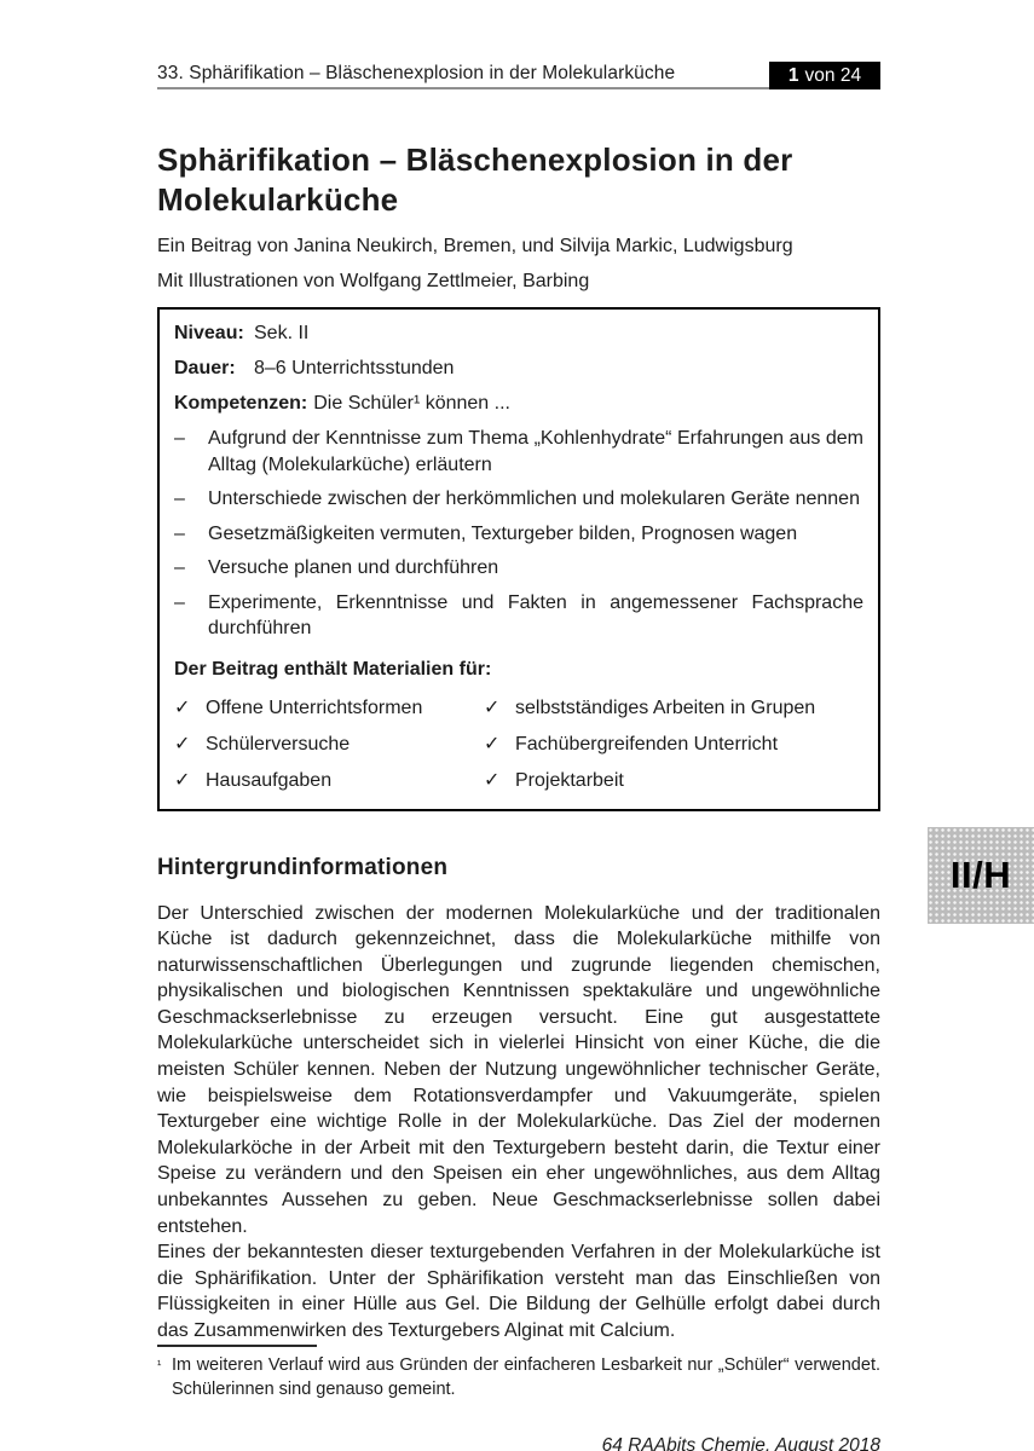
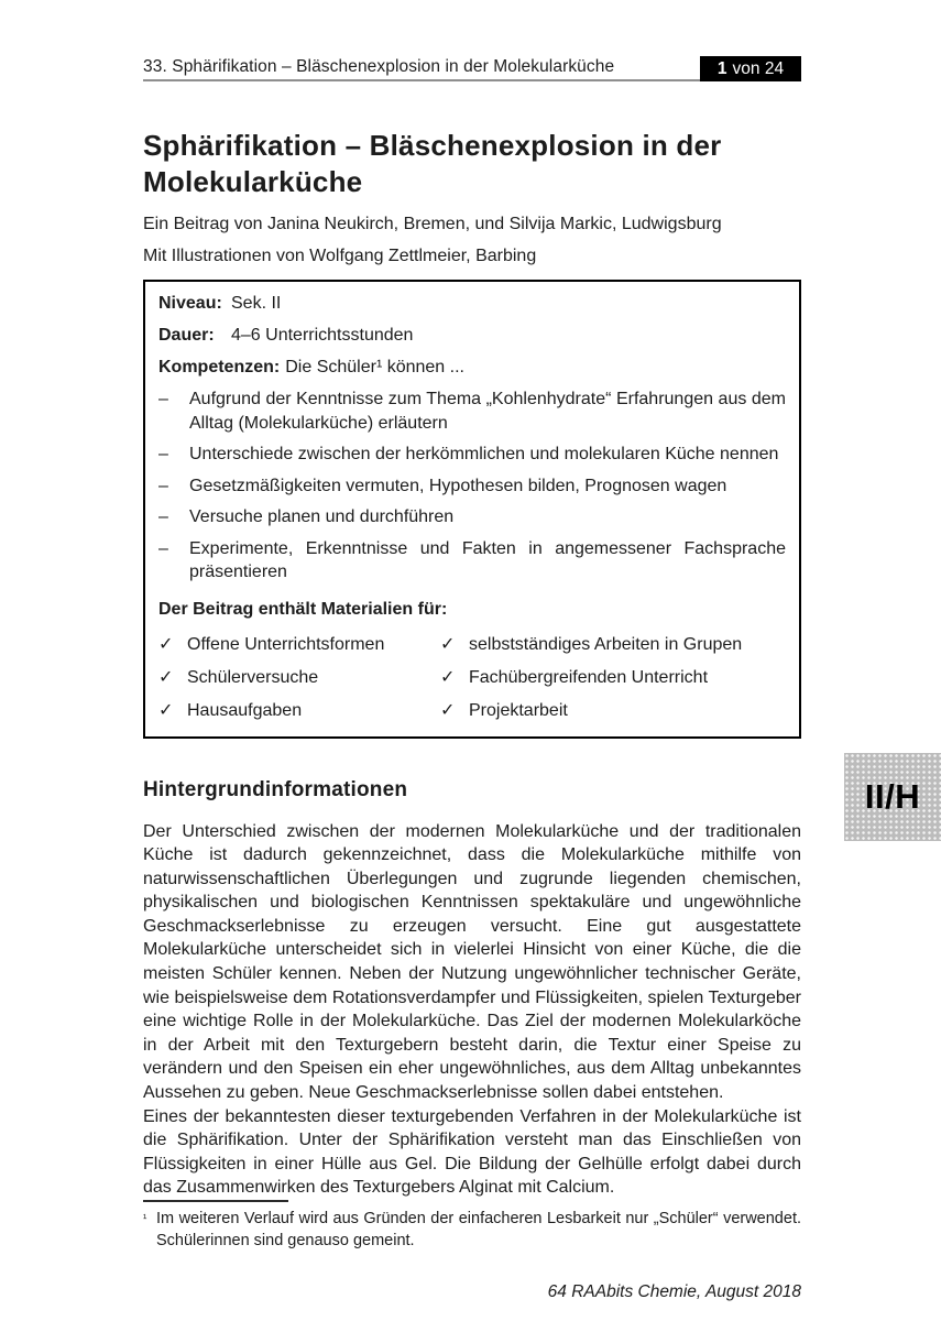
  33. Sphärifikation – Bläschenexplosion in der Molekularküche
  1
  von 24
  Sphärifikation – Bläschenexplosion in der Molekularküche
  Ein Beitrag von Janina Neukirch, Bremen, und Silvija Markic, Ludwigsburg
  Mit Illustrationen von Wolfgang Zettlmeier, Barbing
  Niveau: Sek. II
- Dauer: 8–6 Unterrichtsstunden
+ Dauer: 4–6 Unterrichtsstunden
  Kompetenzen: Die Schüler¹ können ...
  –
  Aufgrund der Kenntnisse zum Thema „Kohlenhydrate“ Erfahrungen aus dem Alltag (Molekularküche) erläutern
  –
- Unterschiede zwischen der herkömmlichen und molekularen Geräte nennen
+ Unterschiede zwischen der herkömmlichen und molekularen Küche nennen
  –
- Gesetzmäßigkeiten vermuten, Texturgeber bilden, Prognosen wagen
+ Gesetzmäßigkeiten vermuten, Hypothesen bilden, Prognosen wagen
  –
  Versuche planen und durchführen
  –
- Experimente, Erkenntnisse und Fakten in angemessener Fachsprache durchführen
+ Experimente, Erkenntnisse und Fakten in angemessener Fachsprache präsentieren
  Der Beitrag enthält Materialien für:
  ✓
  Offene Unterrichtsformen
  ✓
  selbstständiges Arbeiten in Grupen
  ✓
  Schülerversuche
  ✓
  Fachübergreifenden Unterricht
  ✓
  Hausaufgaben
  ✓
  Projektarbeit
  Hintergrundinformationen
- Der Unterschied zwischen der modernen Molekularküche und der traditionalen Küche ist dadurch gekennzeichnet, dass die Molekularküche mithilfe von naturwissenschaftlichen Überlegungen und zugrunde liegenden chemischen, physikalischen und biologischen Kenntnissen spektakuläre und ungewöhnliche Geschmackserlebnisse zu erzeugen versucht. Eine gut ausgestattete Molekularküche unterscheidet sich in vielerlei Hinsicht von einer Küche, die die meisten Schüler kennen. Neben der Nutzung ungewöhnlicher technischer Geräte, wie beispielsweise dem Rotationsverdampfer und Vakuumgeräte, spielen Texturgeber eine wichtige Rolle in der Molekularküche. Das Ziel der modernen Molekularköche in der Arbeit mit den Texturgebern besteht darin, die Textur einer Speise zu verändern und den Speisen ein eher ungewöhnliches, aus dem Alltag unbekanntes Aussehen zu geben. Neue Geschmackserlebnisse sollen dabei entstehen.
+ Der Unterschied zwischen der modernen Molekularküche und der traditionalen Küche ist dadurch gekennzeichnet, dass die Molekularküche mithilfe von naturwissenschaftlichen Überlegungen und zugrunde liegenden chemischen, physikalischen und biologischen Kenntnissen spektakuläre und ungewöhnliche Geschmackserlebnisse zu erzeugen versucht. Eine gut ausgestattete Molekularküche unterscheidet sich in vielerlei Hinsicht von einer Küche, die die meisten Schüler kennen. Neben der Nutzung ungewöhnlicher technischer Geräte, wie beispielsweise dem Rotationsverdampfer und Flüssigkeiten, spielen Texturgeber eine wichtige Rolle in der Molekularküche. Das Ziel der modernen Molekularköche in der Arbeit mit den Texturgebern besteht darin, die Textur einer Speise zu verändern und den Speisen ein eher ungewöhnliches, aus dem Alltag unbekanntes Aussehen zu geben. Neue Geschmackserlebnisse sollen dabei entstehen.
  Eines der bekanntesten dieser texturgebenden Verfahren in der Molekularküche ist die Sphärifikation. Unter der Sphärifikation versteht man das Einschließen von Flüssigkeiten in einer Hülle aus Gel. Die Bildung der Gelhülle erfolgt dabei durch das Zusammenwirken des Texturgebers Alginat mit Calcium.
  ¹
  Im weiteren Verlauf wird aus Gründen der einfacheren Lesbarkeit nur „Schüler“ verwendet. Schülerinnen sind genauso gemeint.
  64 RAAbits Chemie, August 2018
  II/H
